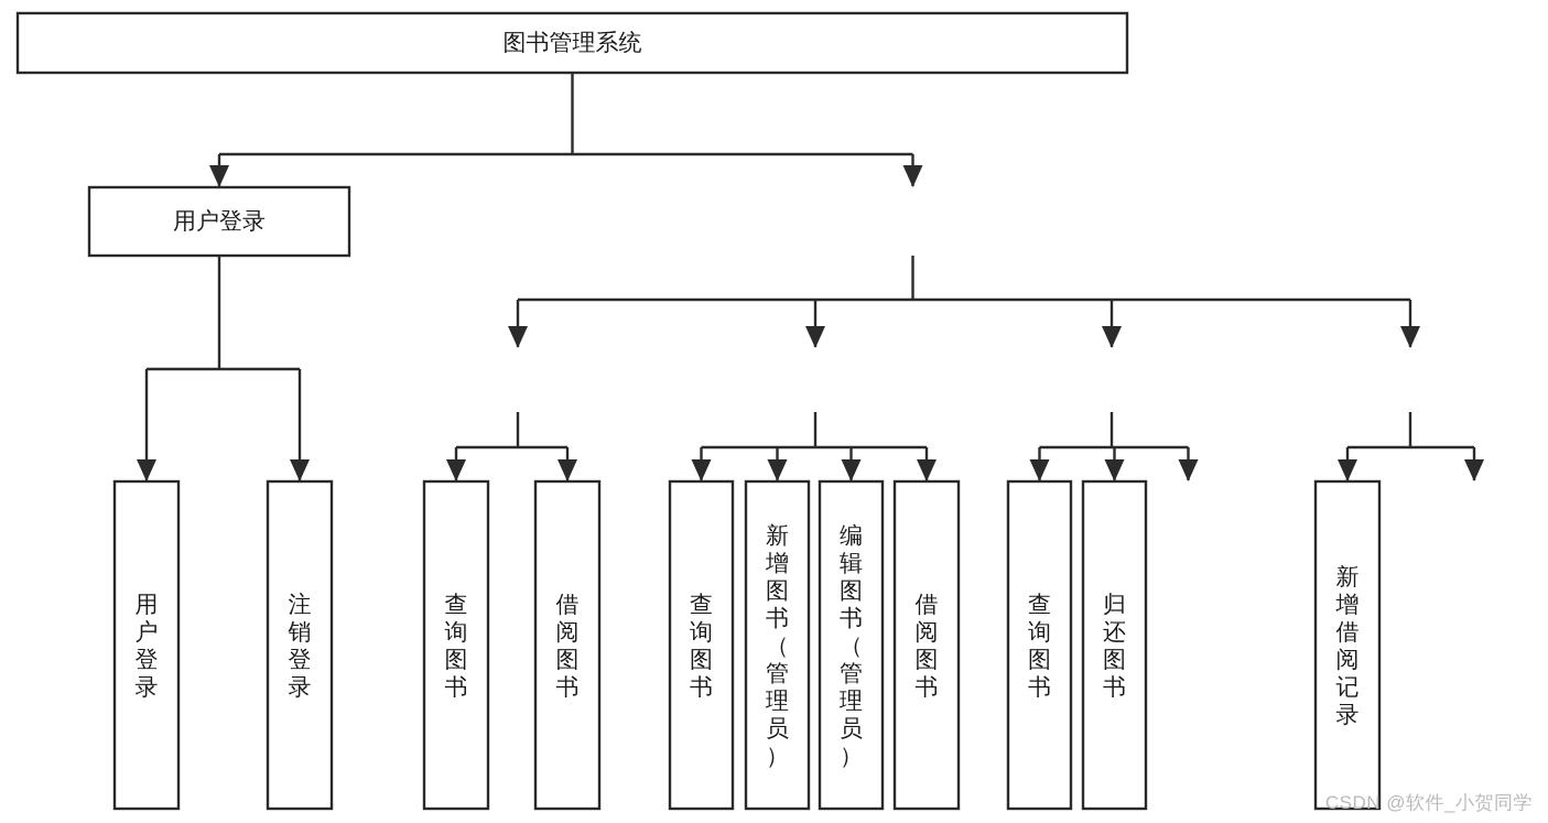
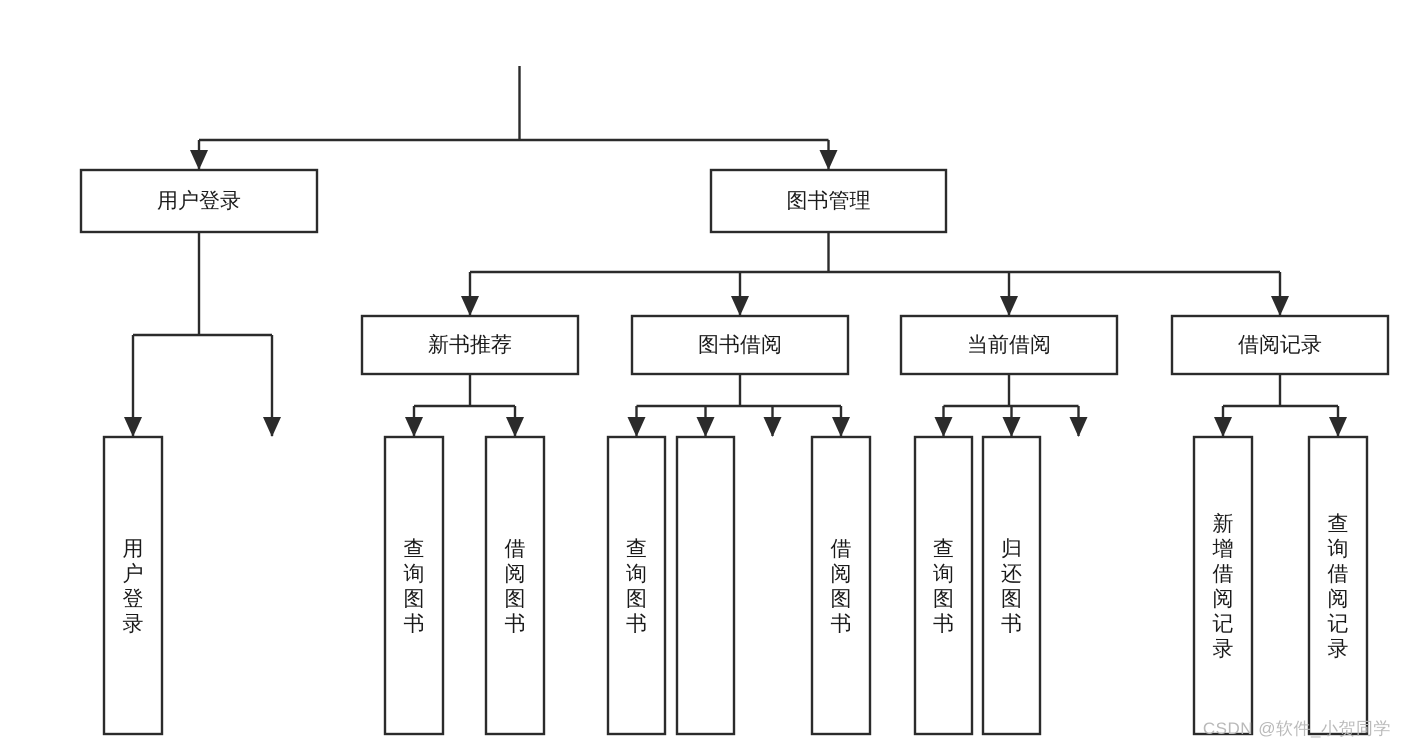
- 图书管理系统
  用户登录
+ 图书管理
+ 新书推荐
+ 图书借阅
+ 当前借阅
+ 借阅记录
  用户登录
- 注销登录
  查询图书
  借阅图书
  查询图书
- 新增图书（管理员）
- 编辑图书（管理员）
  借阅图书
  查询图书
  归还图书
  新增借阅记录
+ 查询借阅记录
  CSDN @软件_小贺同学
